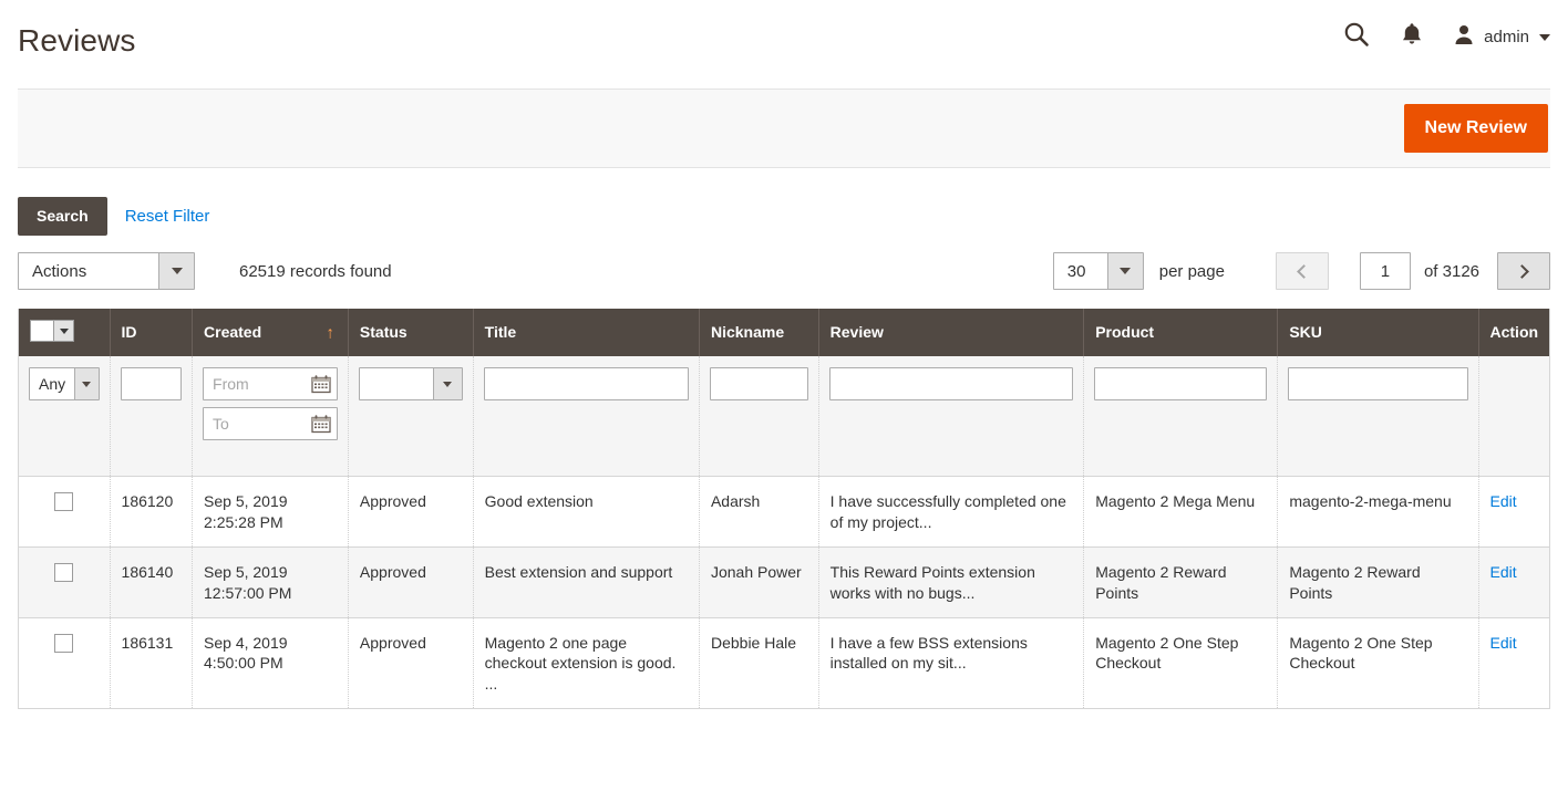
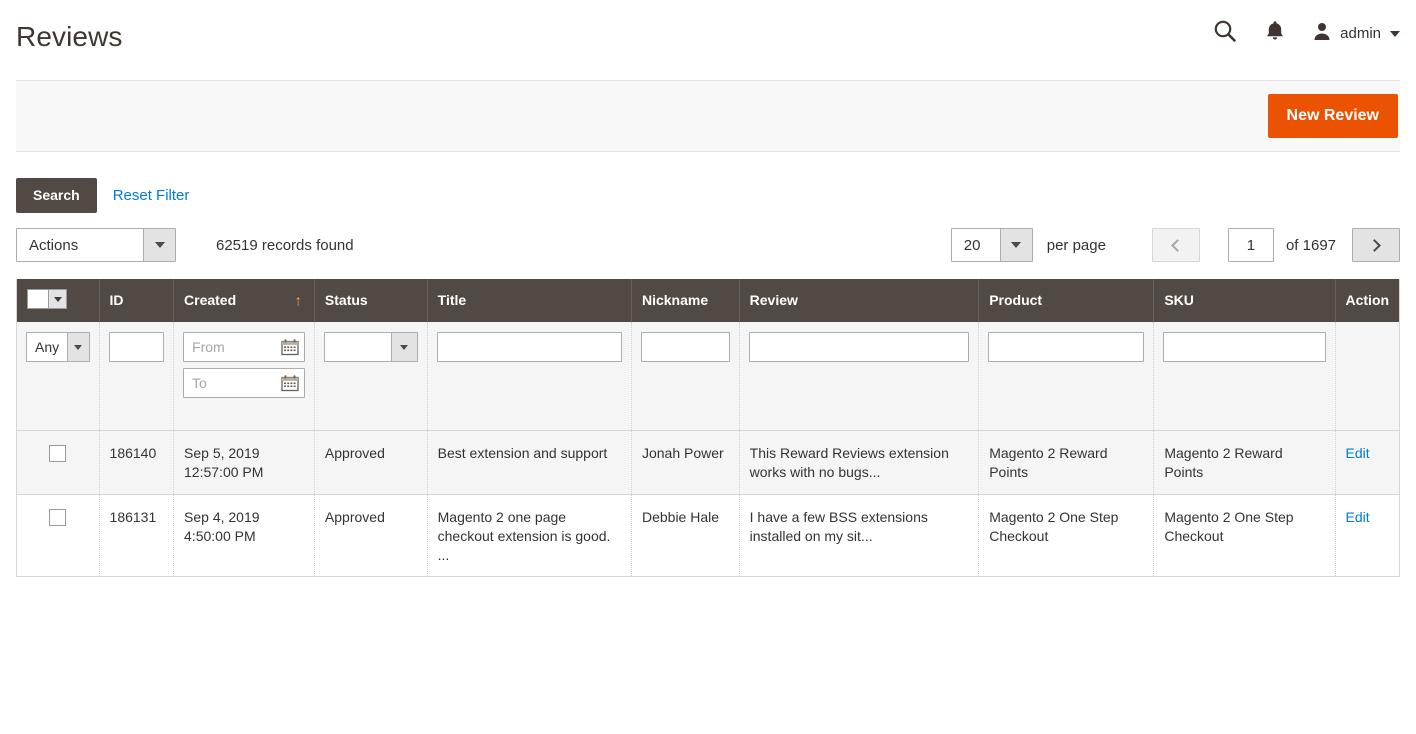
  Reviews
  admin
  New Review
  Search
  Reset Filter
  Actions
  62519 records found
- 30
+ 20
  per page
  1
- of 3126
+ of 1697
  	ID	Created ↑	Status	Title	Nickname	Review	Product	SKU	Action
  Any		From To
- 	186120	Sep 5, 2019 2:25:28 PM	Approved	Good extension	Adarsh	I have successfully completed one of my project...	Magento 2 Mega Menu	magento-2-mega-menu	Edit
- 	186140	Sep 5, 2019 12:57:00 PM	Approved	Best extension and support	Jonah Power	This Reward Points extension works with no bugs...	Magento 2 Reward Points	Magento 2 Reward Points	Edit
+ 	186140	Sep 5, 2019 12:57:00 PM	Approved	Best extension and support	Jonah Power	This Reward Reviews extension works with no bugs...	Magento 2 Reward Points	Magento 2 Reward Points	Edit
  	186131	Sep 4, 2019 4:50:00 PM	Approved	Magento 2 one page checkout extension is good. ...	Debbie Hale	I have a few BSS extensions installed on my sit...	Magento 2 One Step Checkout	Magento 2 One Step Checkout	Edit
